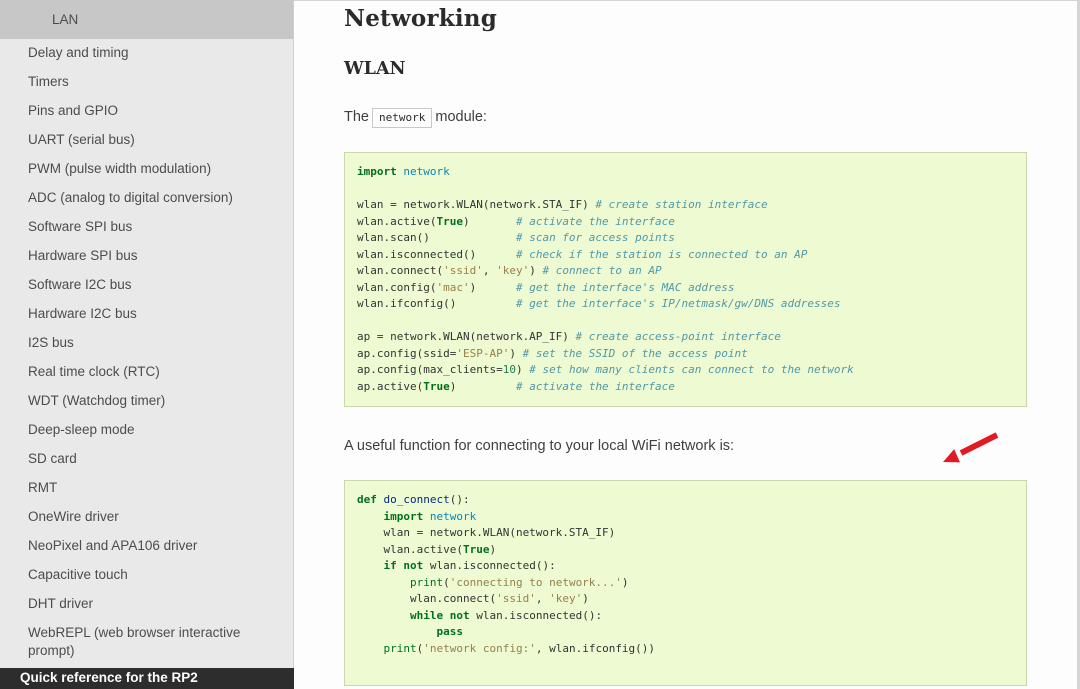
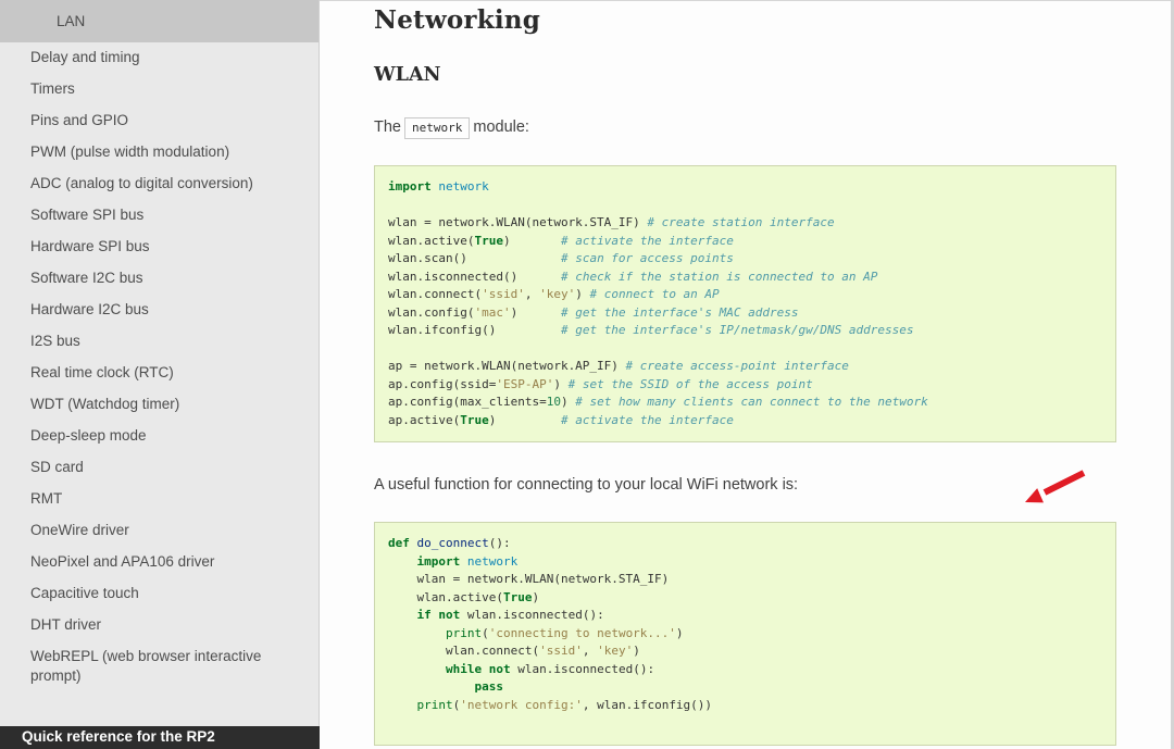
  LAN
  Delay and timing
  Timers
  Pins and GPIO
- UART (serial bus)
  PWM (pulse width modulation)
  ADC (analog to digital conversion)
  Software SPI bus
  Hardware SPI bus
  Software I2C bus
  Hardware I2C bus
  I2S bus
  Real time clock (RTC)
  WDT (Watchdog timer)
  Deep-sleep mode
  SD card
  RMT
  OneWire driver
  NeoPixel and APA106 driver
  Capacitive touch
  DHT driver
  WebREPL (web browser interactive prompt)
  Quick reference for the RP2
  Networking
  WLAN
  The network module:
  import network
  wlan = network.WLAN(network.STA_IF) # create station interface
  wlan.active(True) # activate the interface
  wlan.scan() # scan for access points
  wlan.isconnected() # check if the station is connected to an AP
  wlan.connect('ssid', 'key') # connect to an AP
  wlan.config('mac') # get the interface's MAC address
  wlan.ifconfig() # get the interface's IP/netmask/gw/DNS addresses
  ap = network.WLAN(network.AP_IF) # create access-point interface
  ap.config(ssid='ESP-AP') # set the SSID of the access point
  ap.config(max_clients=10) # set how many clients can connect to the network
  ap.active(True) # activate the interface
  A useful function for connecting to your local WiFi network is:
  def do_connect():
  import network
  wlan = network.WLAN(network.STA_IF)
  wlan.active(True)
  if not wlan.isconnected():
  print('connecting to network...')
  wlan.connect('ssid', 'key')
  while not wlan.isconnected():
  pass
  print('network config:', wlan.ifconfig())
